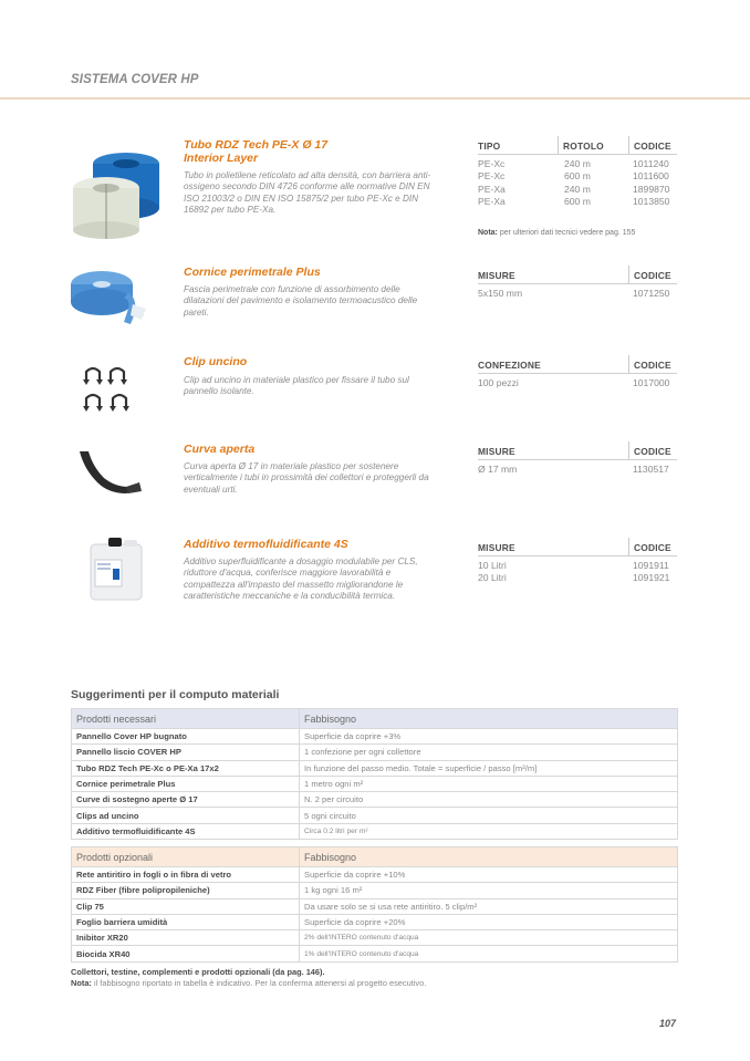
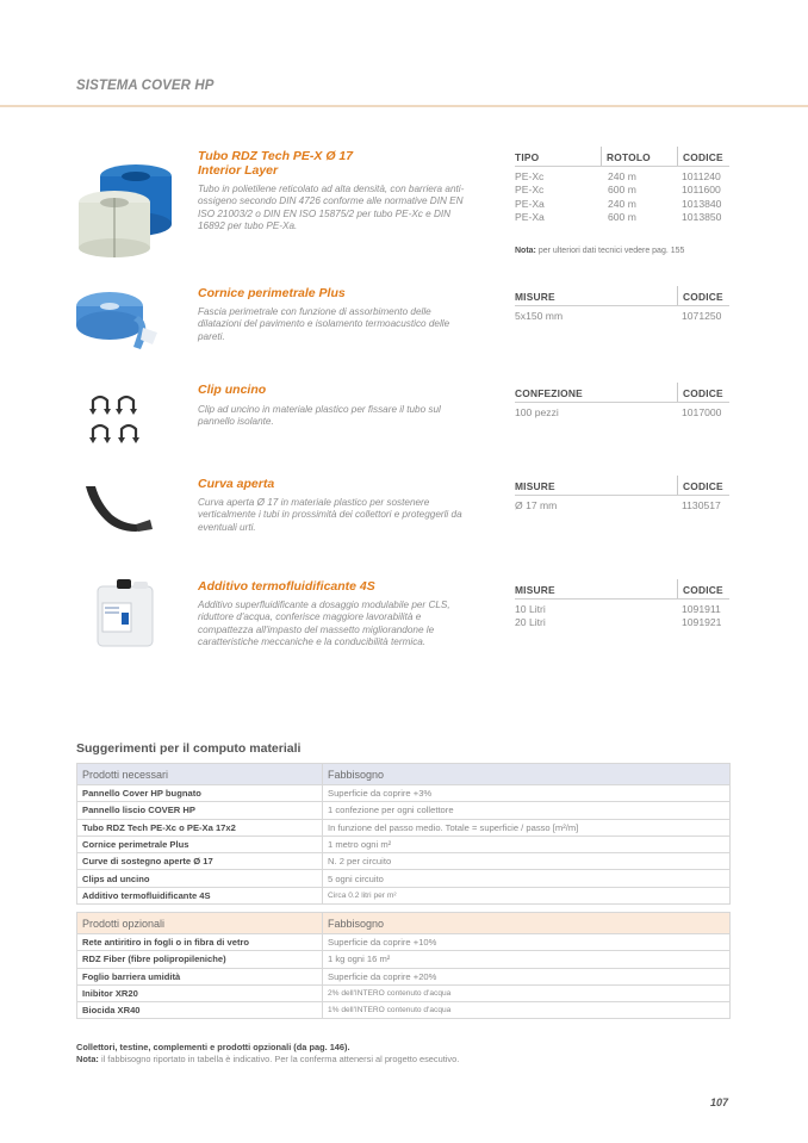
  SISTEMA COVER HP
  Tubo RDZ Tech PE-X Ø 17
  Interior Layer
  Tubo in polietilene reticolato ad alta densità, con barriera anti-ossigeno secondo DIN 4726 conforme alle normative DIN EN ISO 21003/2 o DIN EN ISO 15875/2 per tubo PE-Xc e DIN 16892 per tubo PE-Xa.
  TIPO
  ROTOLO
  CODICE
  PE-Xc
  240 m
  1011240
  PE-Xc
  600 m
  1011600
  PE-Xa
  240 m
- 1899870
+ 1013840
  PE-Xa
  600 m
  1013850
  Cornice perimetrale Plus
  Fascia perimetrale con funzione di assorbimento delle dilatazioni del pavimento e isolamento termoacustico delle pareti.
  MISURE
  CODICE
  5x150 mm
  1071250
  Clip uncino
  Clip ad uncino in materiale plastico per fissare il tubo sul pannello isolante.
  CONFEZIONE
  CODICE
  100 pezzi
  1017000
  Curva aperta
  Curva aperta Ø 17 in materiale plastico per sostenere verticalmente i tubi in prossimità dei collettori e proteggerli da eventuali urti.
  MISURE
  CODICE
  Ø 17 mm
  1130517
  Additivo termofluidificante 4S
  Additivo superfluidificante a dosaggio modulabile per CLS, riduttore d'acqua, conferisce maggiore lavorabilità e compattezza all'impasto del massetto migliorandone le caratteristiche meccaniche e la conducibilità termica.
  MISURE
  CODICE
  10 Litri
  1091911
  20 Litri
  1091921
  Suggerimenti per il computo materiali
  Prodotti necessari	Fabbisogno
  Pannello Cover HP bugnato	Superficie da coprire +3%
  Pannello liscio COVER HP	1 confezione per ogni collettore
  Tubo RDZ Tech PE-Xc o PE-Xa 17x2	In funzione del passo medio. Totale = superficie / passo [m²/m]
  Cornice perimetrale Plus	1 metro ogni m²
  Curve di sostegno aperte Ø 17	N. 2 per circuito
  Clips ad uncino	5 ogni circuito
  Prodotti opzionali	Fabbisogno
  Rete antiritiro in fogli o in fibra di vetro	Superficie da coprire +10%
  RDZ Fiber (fibre polipropileniche)	1 kg ogni 16 m²
- Clip 75	Da usare solo se si usa rete antiritiro. 5 clip/m²
  Foglio barriera umidità	Superficie da coprire +20%
  Collettori, testine, complementi e prodotti opzionali (da pag. 146).
  Nota: il fabbisogno riportato in tabella è indicativo. Per la conferma attenersi al progetto esecutivo.
  107
